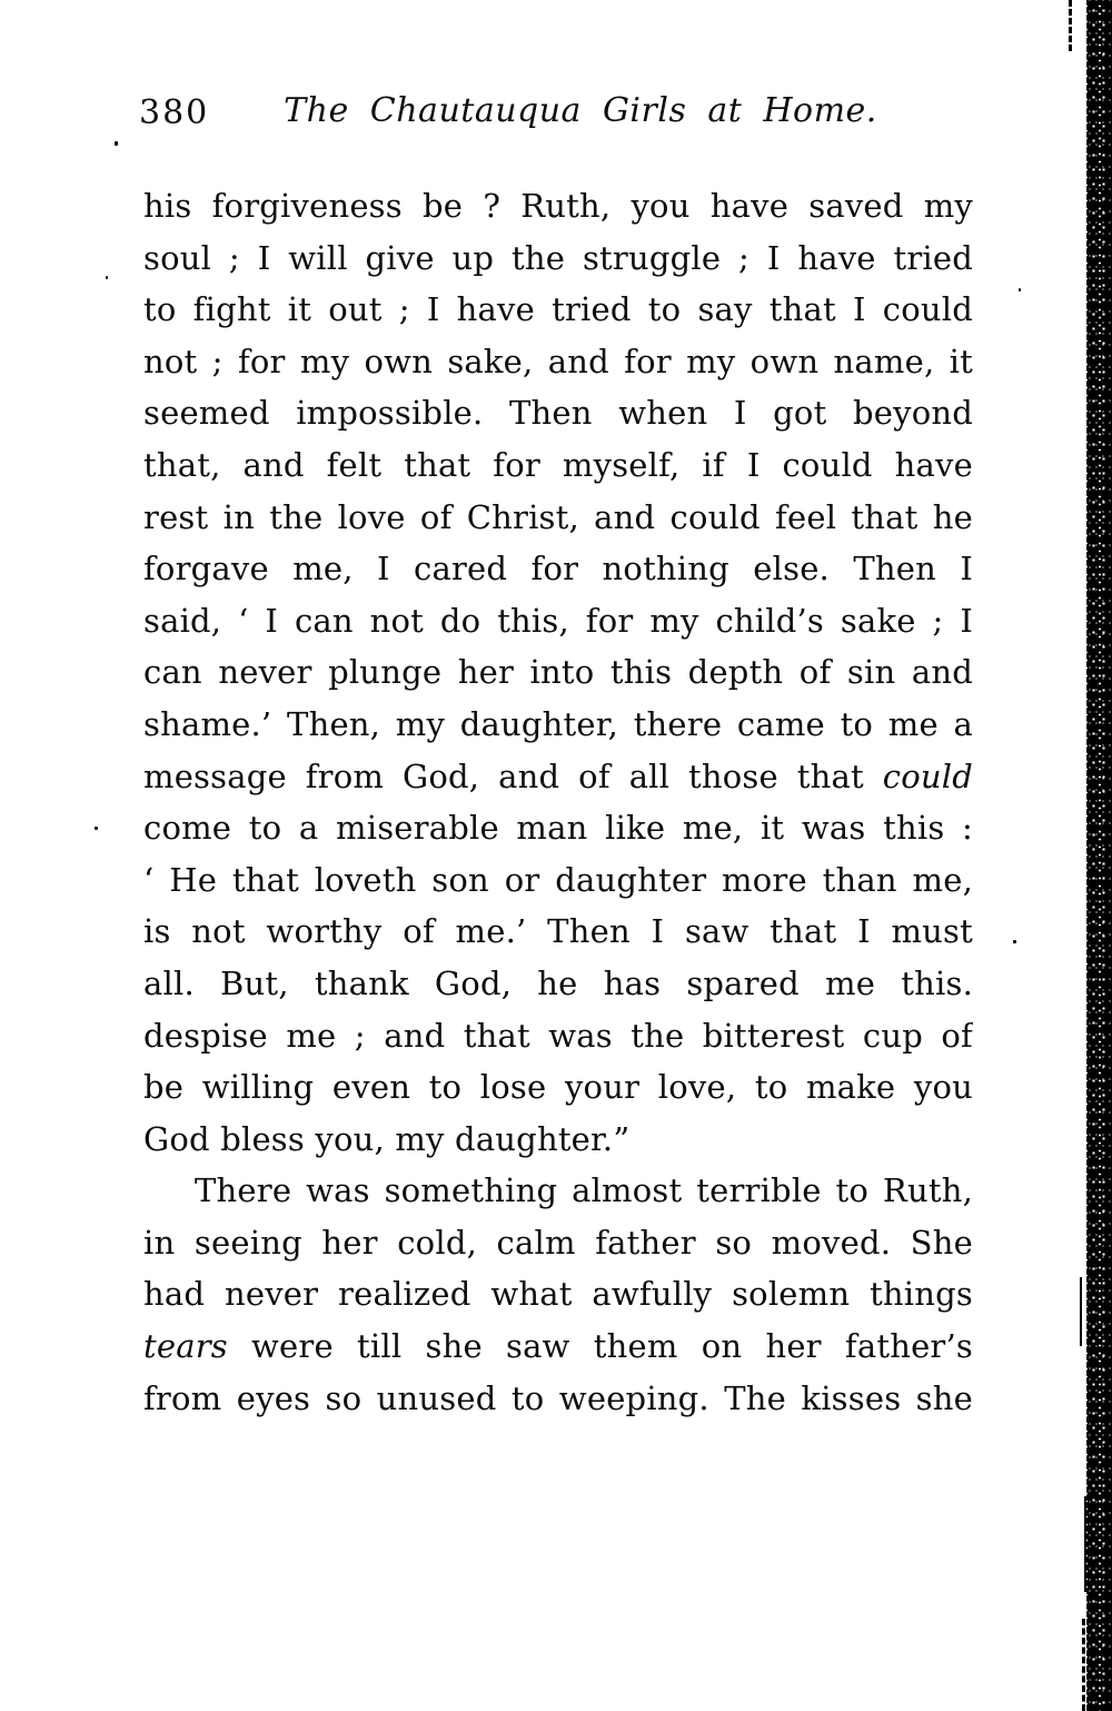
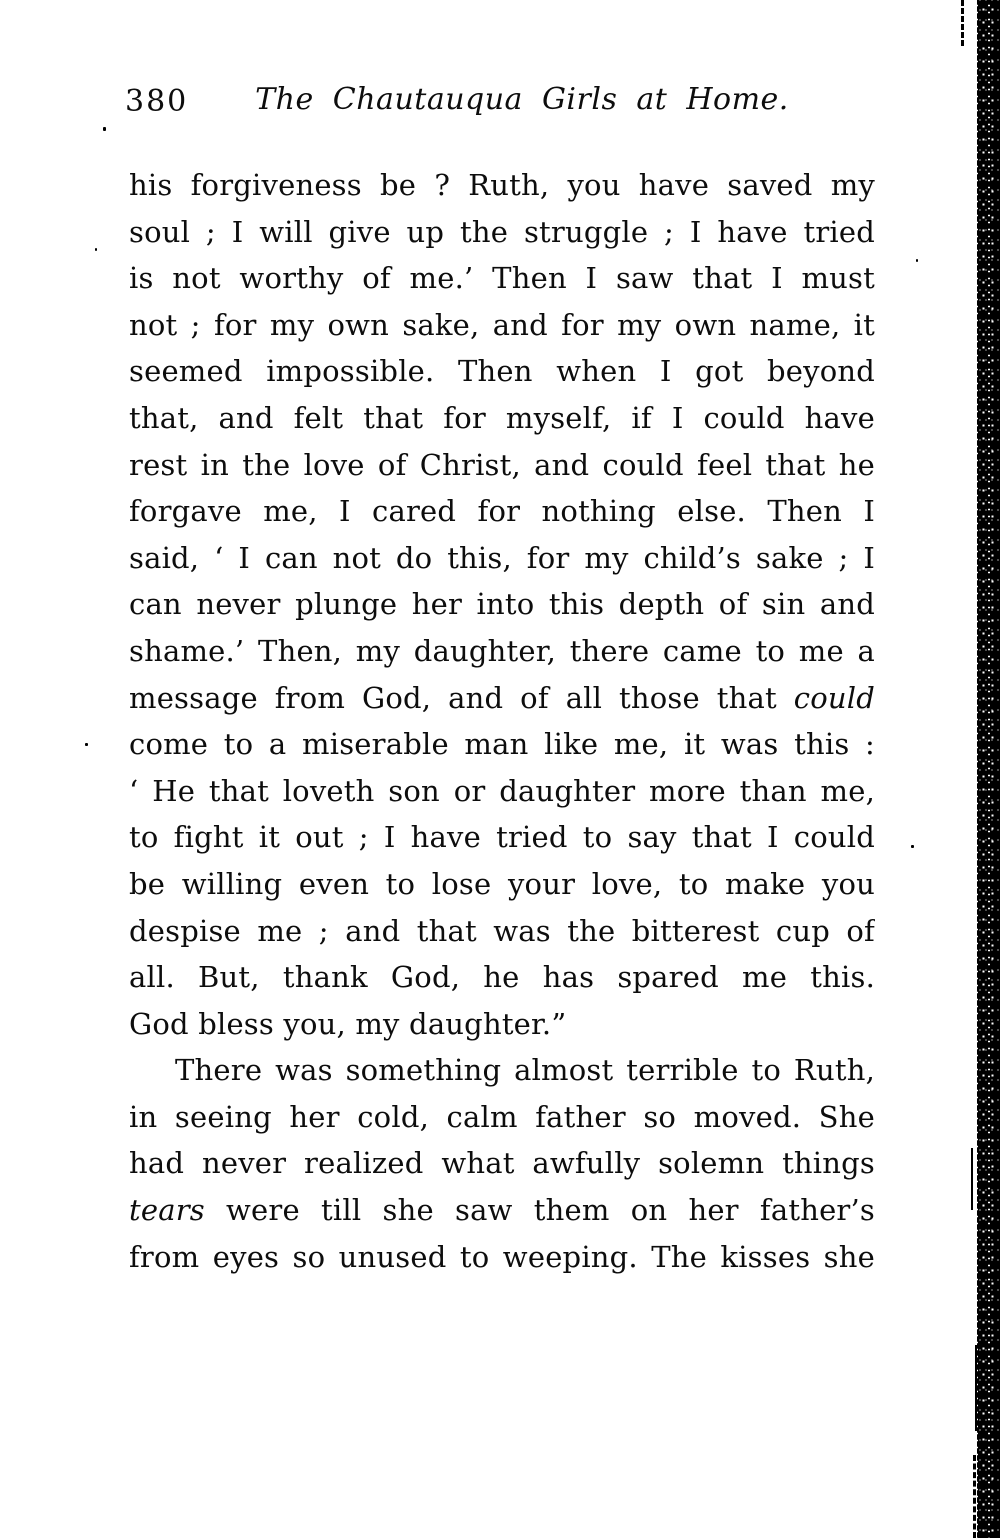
  380
  The Chautauqua Girls at Home.
  his forgiveness be ? Ruth, you have saved my
  soul ; I will give up the struggle ; I have tried
- to fight it out ; I have tried to say that I could
+ is not worthy of me.’ Then I saw that I must
  not ; for my own sake, and for my own name, it
  seemed impossible. Then when I got beyond
  that, and felt that for myself, if I could have
  rest in the love of Christ, and could feel that he
  forgave me, I cared for nothing else. Then I
  said, ‘ I can not do this, for my child’s sake ; I
  can never plunge her into this depth of sin and
  shame.’ Then, my daughter, there came to me a
  message from God, and of all those that could
  come to a miserable man like me, it was this :
  ‘ He that loveth son or daughter more than me,
- is not worthy of me.’ Then I saw that I must
+ to fight it out ; I have tried to say that I could
- all. But, thank God, he has spared me this.
+ be willing even to lose your love, to make you
  despise me ; and that was the bitterest cup of
- be willing even to lose your love, to make you
+ all. But, thank God, he has spared me this.
  God bless you, my daughter.”
  There was something almost terrible to Ruth,
  in seeing her cold, calm father so moved. She
  had never realized what awfully solemn things
  tears were till she saw them on her father’s
  from eyes so unused to weeping. The kisses she
